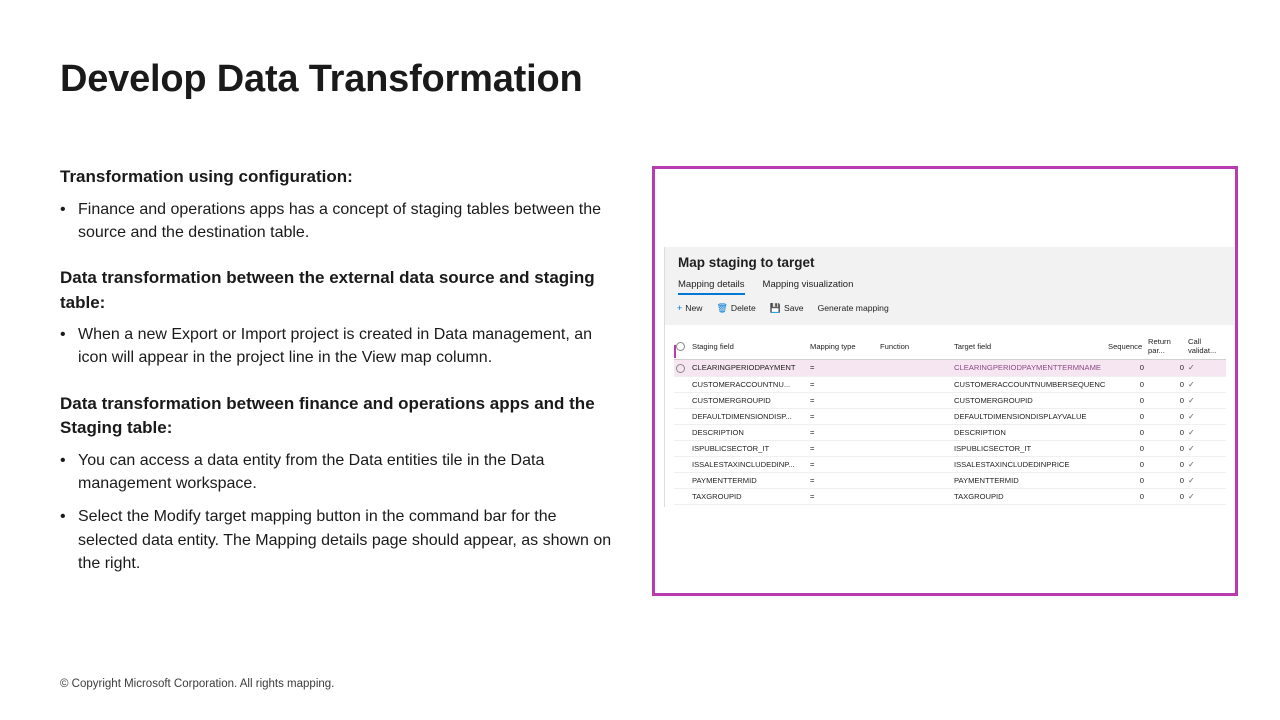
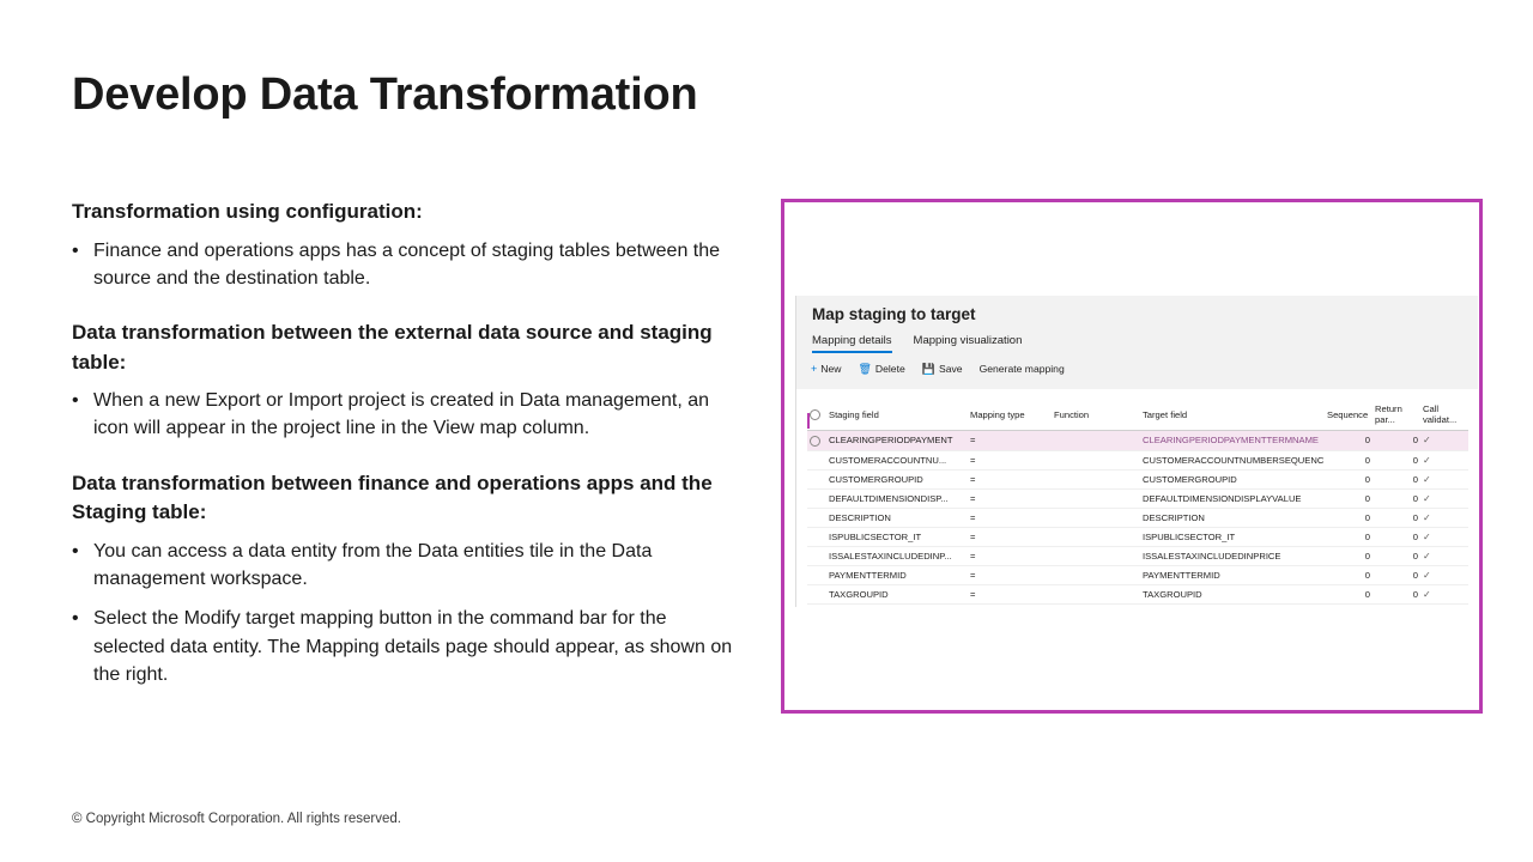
  Develop Data Transformation
  Transformation using configuration:
  •
  Finance and operations apps has a concept of staging tables between the source and the destination table.
  Data transformation between the external data source and staging table:
  •
  When a new Export or Import project is created in Data management, an icon will appear in the project line in the View map column.
  Data transformation between finance and operations apps and the Staging table:
  •
  You can access a data entity from the Data entities tile in the Data management workspace.
  •
  Select the Modify target mapping button in the command bar for the selected data entity. The Mapping details page should appear, as shown on the right.
- © Copyright Microsoft Corporation. All rights mapping.
+ © Copyright Microsoft Corporation. All rights reserved.
  Map staging to target
  Mapping details
  Mapping visualization
  +
  New
  🗑
  Delete
  💾
  Save
  Generate mapping
  	Staging field	Mapping type	Function	Target field	Sequence	Return par...	Call validat...
  	CLEARINGPERIODPAYMENT	=		CLEARINGPERIODPAYMENTTERMNAME	0	0	✓
  	CUSTOMERACCOUNTNU...	=		CUSTOMERACCOUNTNUMBERSEQUENC	0	0	✓
  	CUSTOMERGROUPID	=		CUSTOMERGROUPID	0	0	✓
  	DEFAULTDIMENSIONDISP...	=		DEFAULTDIMENSIONDISPLAYVALUE	0	0	✓
  	DESCRIPTION	=		DESCRIPTION	0	0	✓
  	ISPUBLICSECTOR_IT	=		ISPUBLICSECTOR_IT	0	0	✓
  	ISSALESTAXINCLUDEDINP...	=		ISSALESTAXINCLUDEDINPRICE	0	0	✓
  	PAYMENTTERMID	=		PAYMENTTERMID	0	0	✓
  	TAXGROUPID	=		TAXGROUPID	0	0	✓
